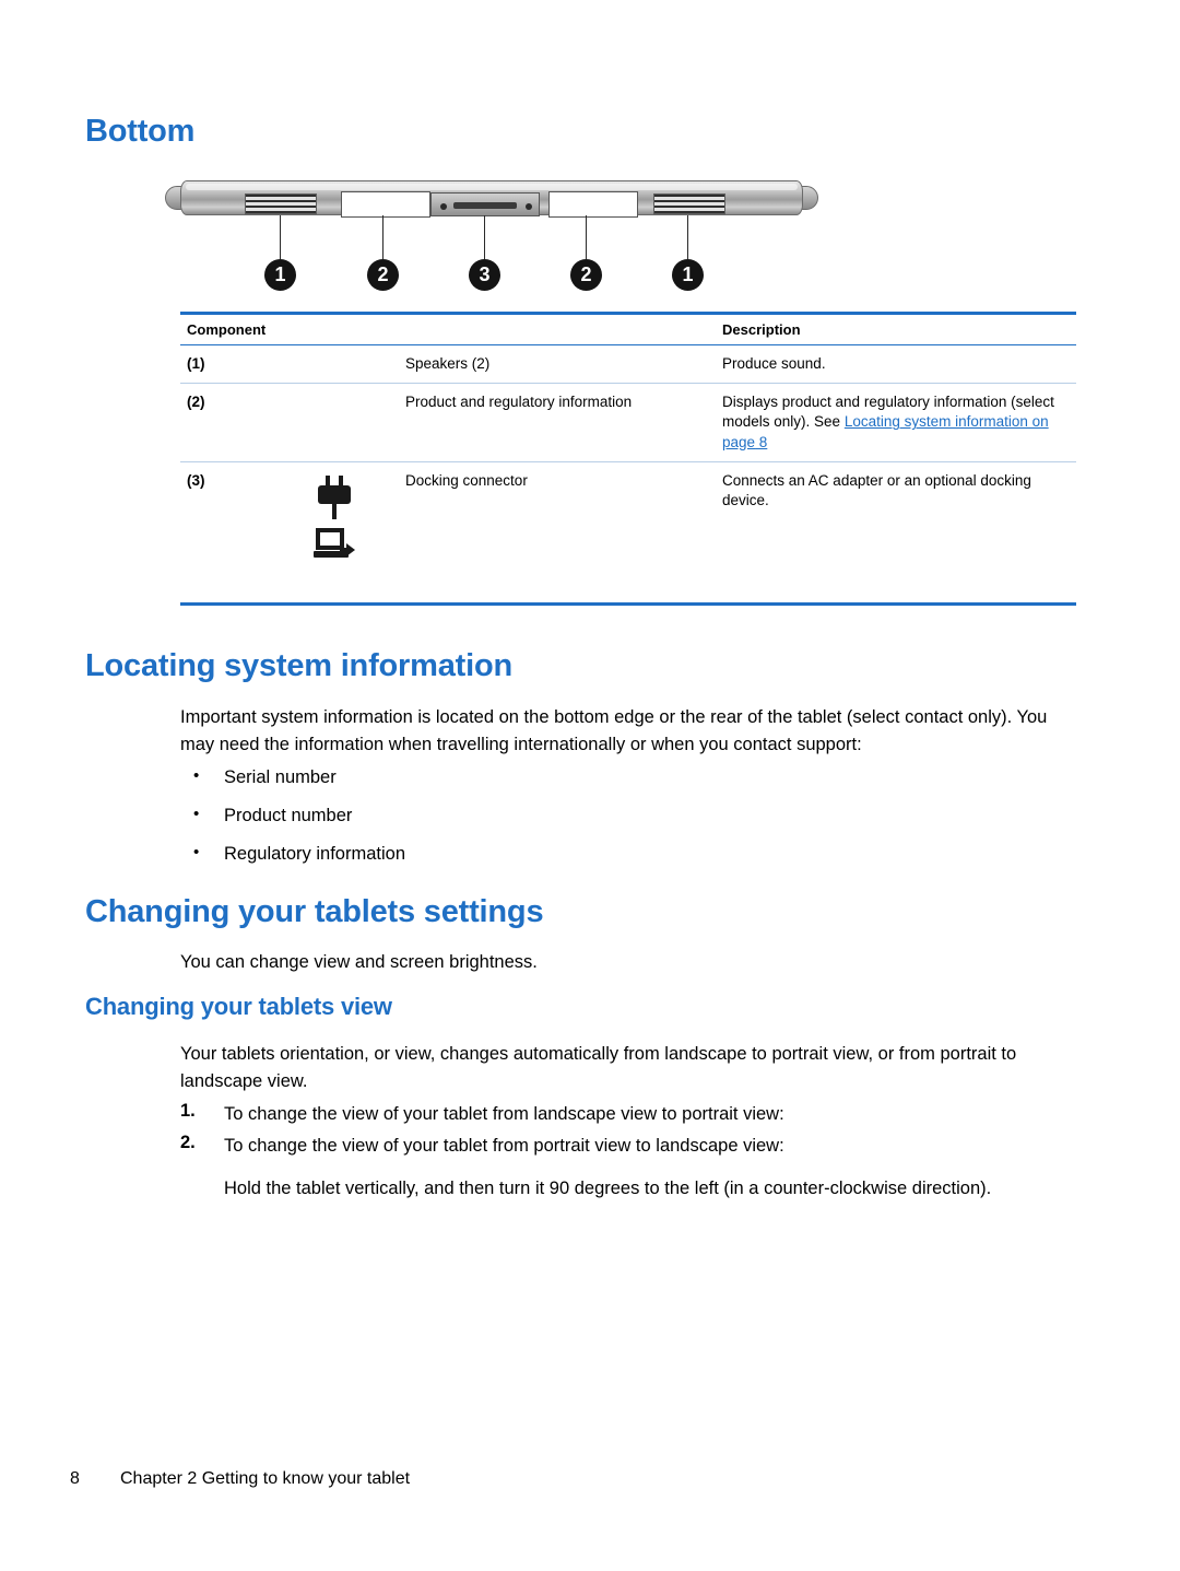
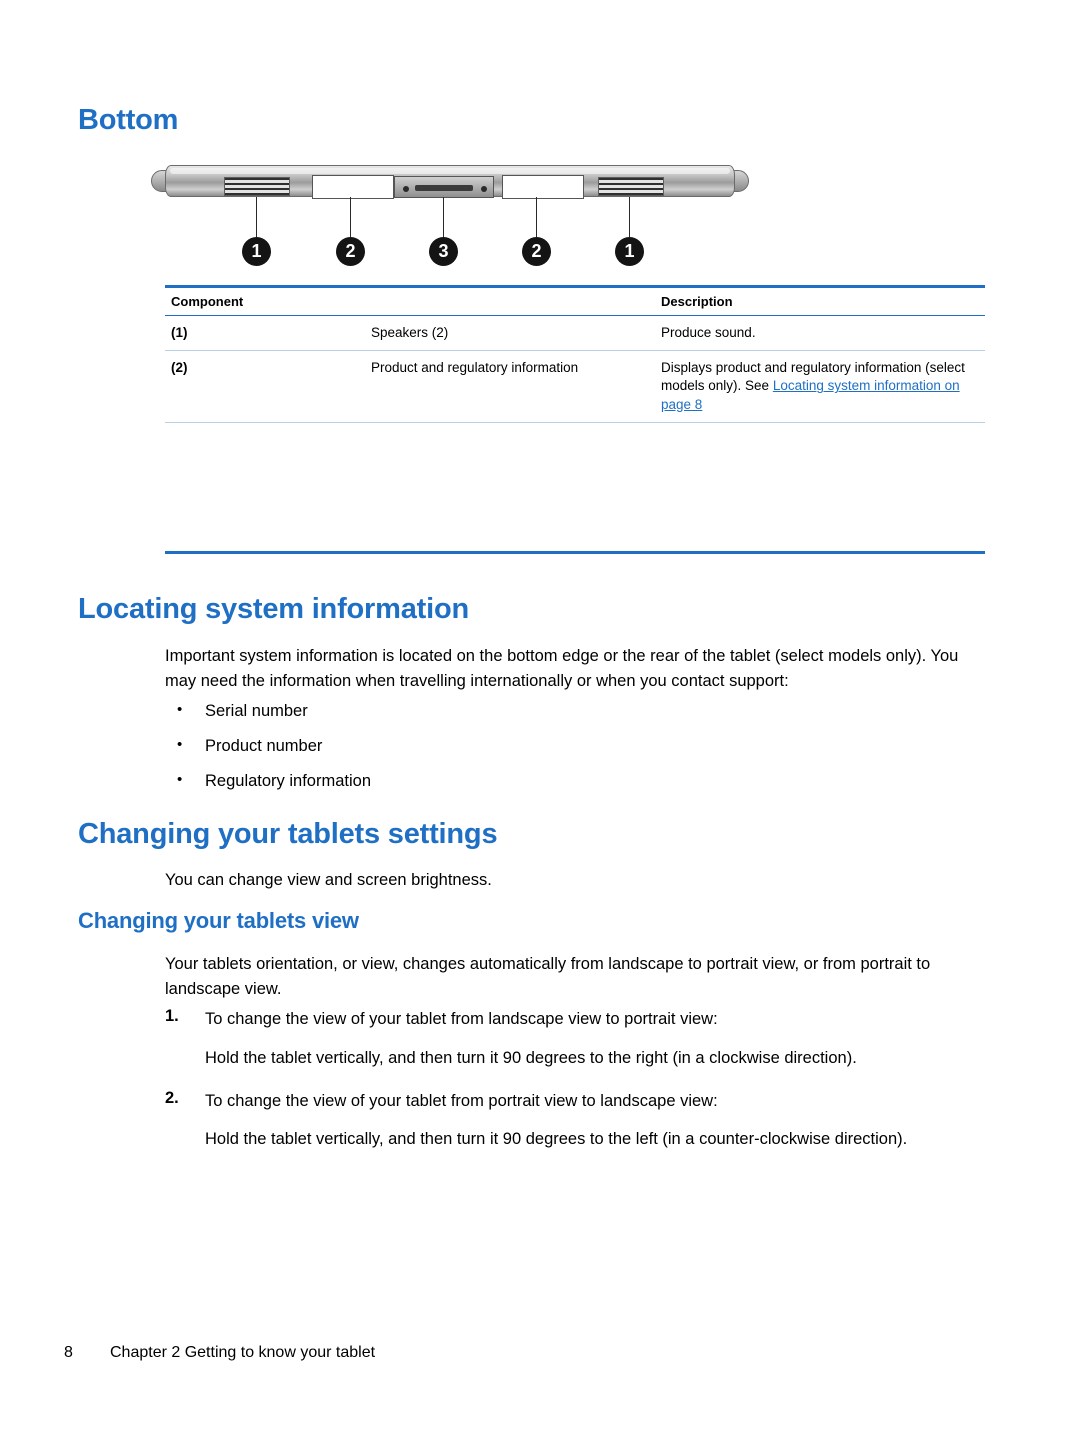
  Bottom
  1
  2
  3
  2
  1
  Component	Description
  (1)		Speakers (2)	Produce sound.
  (2)		Product and regulatory information	Displays product and regulatory information (select models only). See Locating system information on page 8
- (3)		Docking connector	Connects an AC adapter or an optional docking device.
  Locating system information
- Important system information is located on the bottom edge or the rear of the tablet (select contact only). You may need the information when travelling internationally or when you contact support:
+ Important system information is located on the bottom edge or the rear of the tablet (select models only). You may need the information when travelling internationally or when you contact support:
  Serial number
  Product number
  Regulatory information
  Changing your tablets settings
  You can change view and screen brightness.
  Changing your tablets view
  Your tablets orientation, or view, changes automatically from landscape to portrait view, or from portrait to landscape view.
  1.
  To change the view of your tablet from landscape view to portrait view:
+ Hold the tablet vertically, and then turn it 90 degrees to the right (in a clockwise direction).
  2.
  To change the view of your tablet from portrait view to landscape view:
  Hold the tablet vertically, and then turn it 90 degrees to the left (in a counter-clockwise direction).
  8 Chapter 2 Getting to know your tablet
